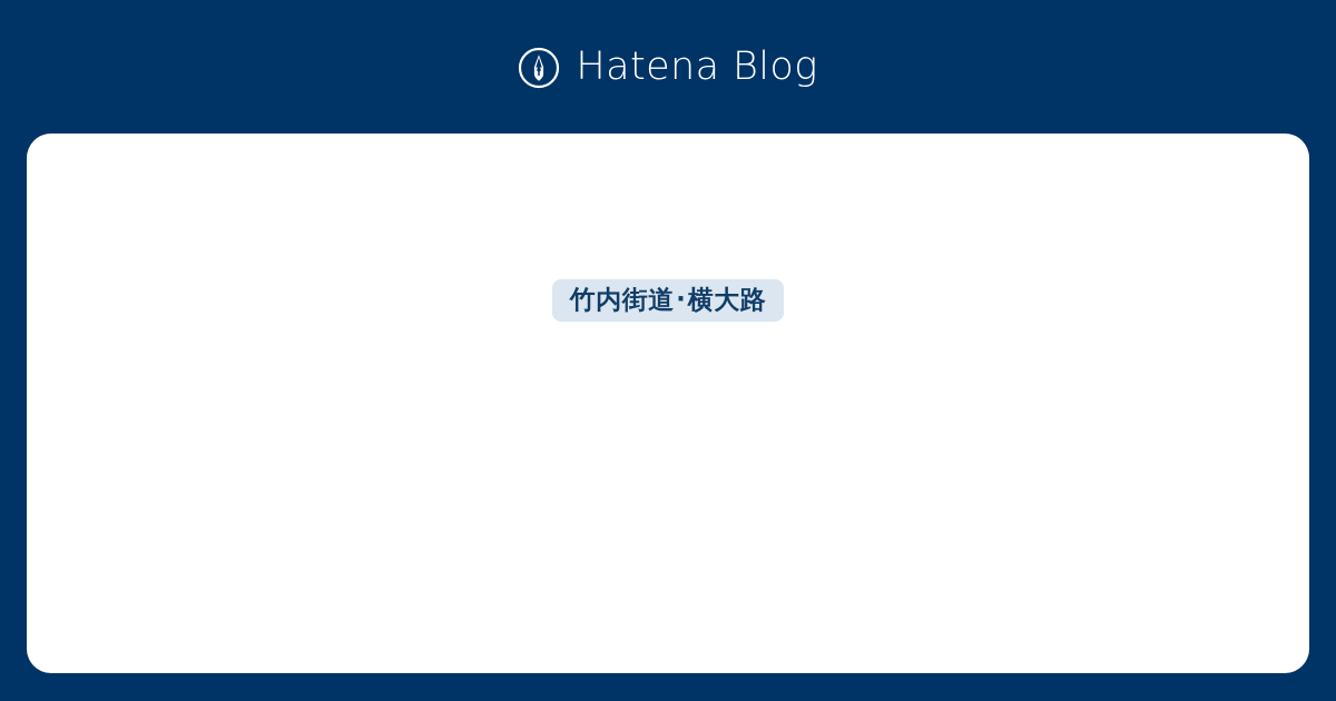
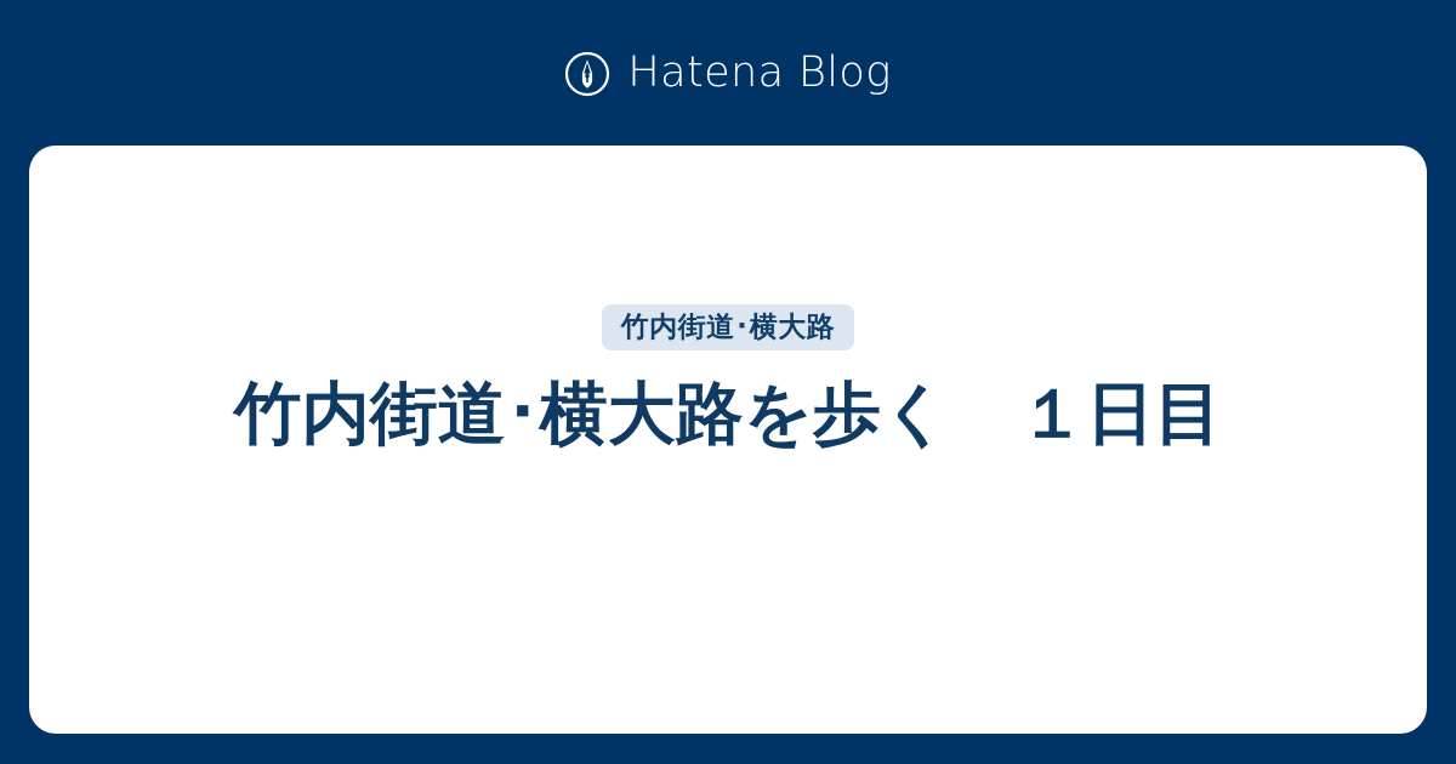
  Hatena Blog
  竹内街道･横大路
+ 竹内街道･横大路を歩く １日目
